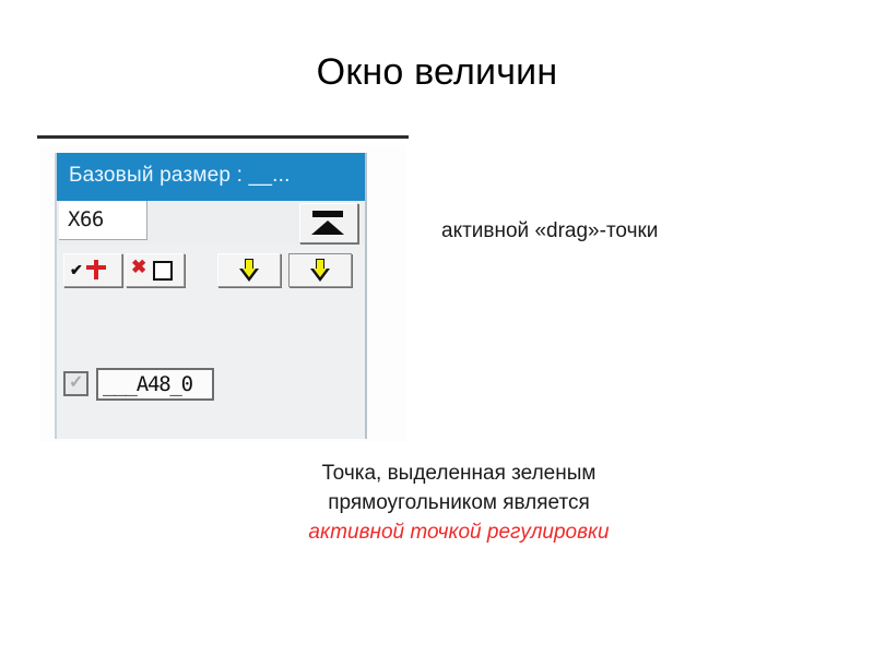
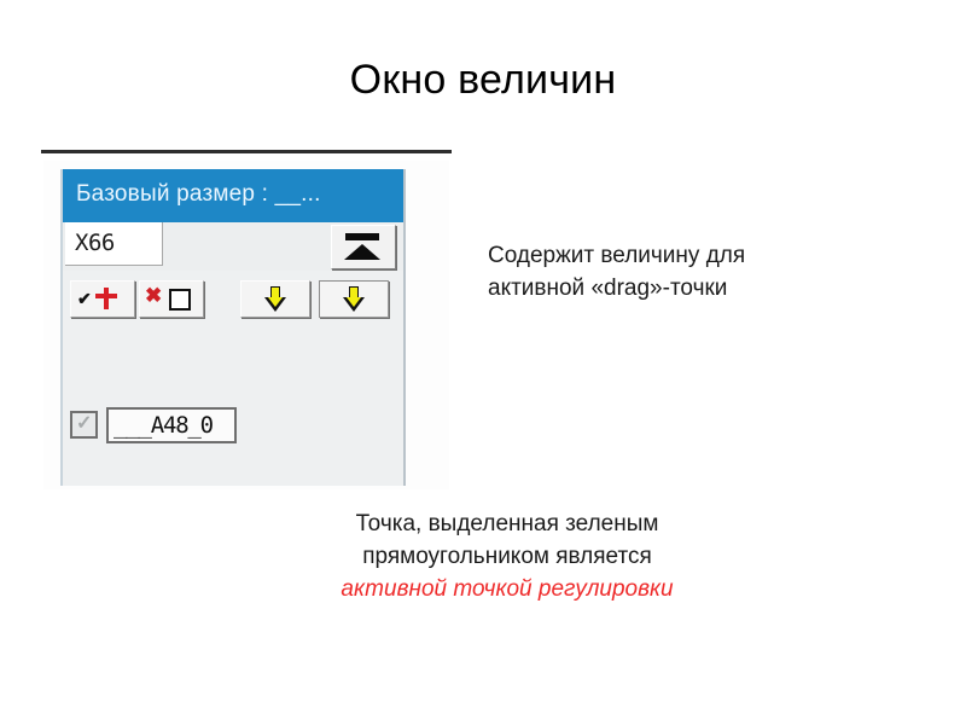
  Окно величин
  Базовый размер : __...
  X66
  ✔
  ✖
  ✓
  ___A48_0
+ Содержит величину для
  активной «drag»-точки
  Точка, выделенная зеленым
  прямоугольником является
  активной точкой регулировки
